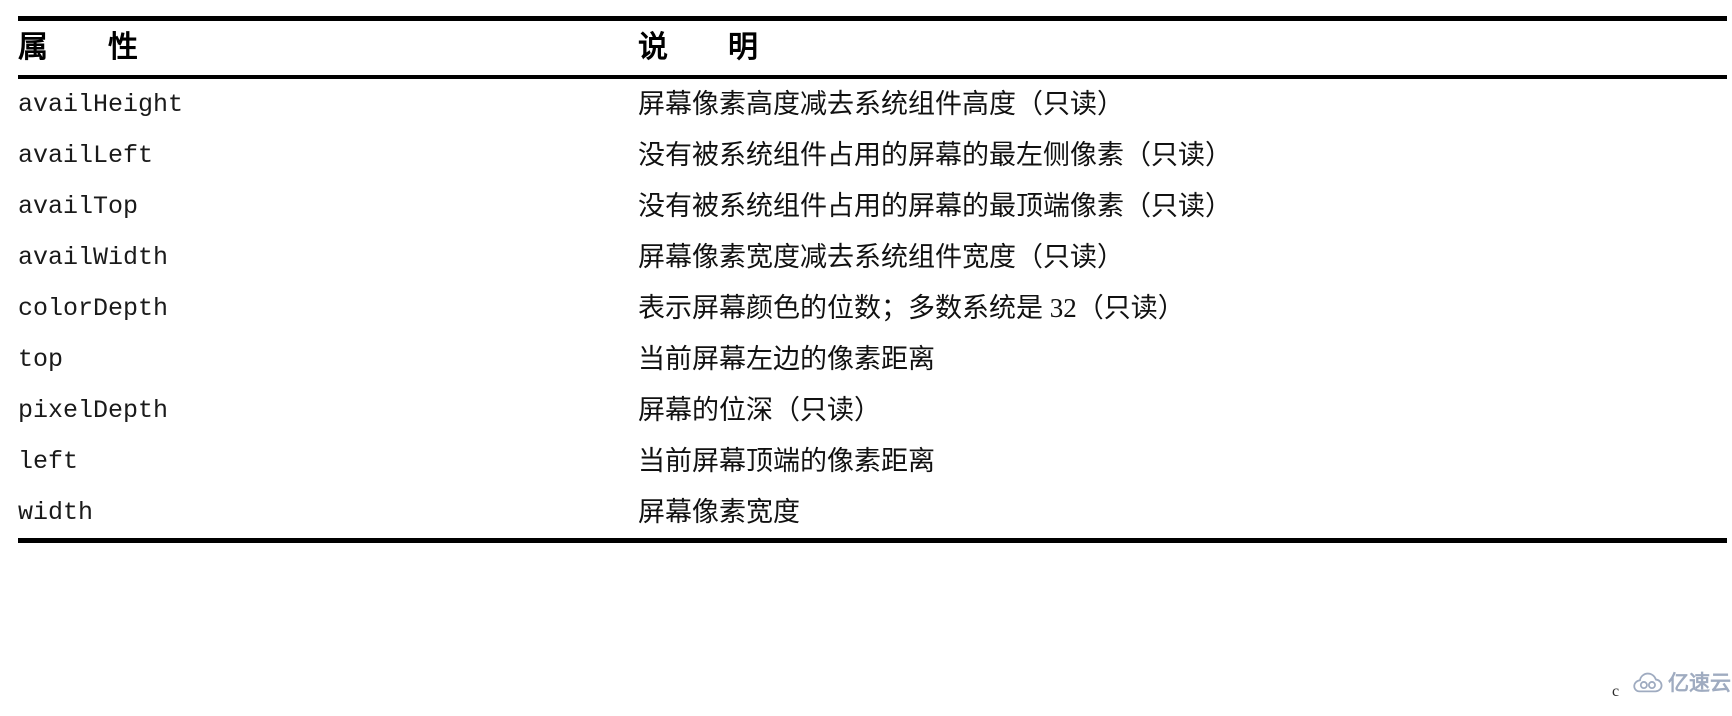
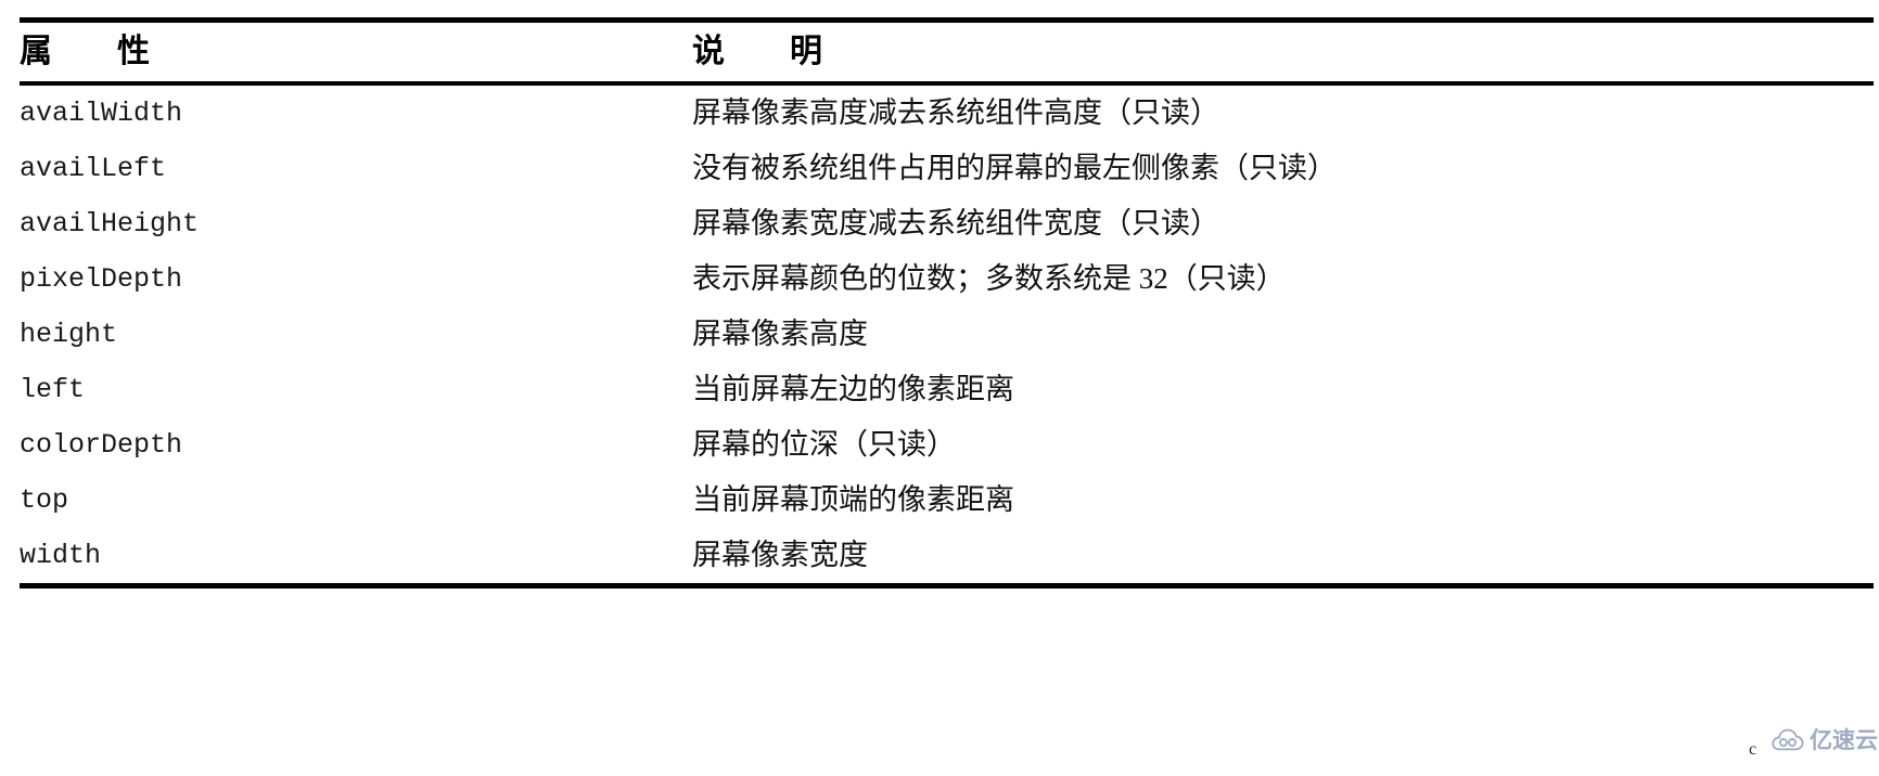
  属 性	说 明
- availHeight	屏幕像素高度减去系统组件高度（只读）
+ availWidth	屏幕像素高度减去系统组件高度（只读）
  availLeft	没有被系统组件占用的屏幕的最左侧像素（只读）
- availTop	没有被系统组件占用的屏幕的最顶端像素（只读）
- availWidth	屏幕像素宽度减去系统组件宽度（只读）
+ availHeight	屏幕像素宽度减去系统组件宽度（只读）
- colorDepth	表示屏幕颜色的位数；多数系统是 32（只读）
+ pixelDepth	表示屏幕颜色的位数；多数系统是 32（只读）
+ height	屏幕像素高度
- top	当前屏幕左边的像素距离
+ left	当前屏幕左边的像素距离
- pixelDepth	屏幕的位深（只读）
+ colorDepth	屏幕的位深（只读）
- left	当前屏幕顶端的像素距离
+ top	当前屏幕顶端的像素距离
  width	屏幕像素宽度
  c
  亿速云
